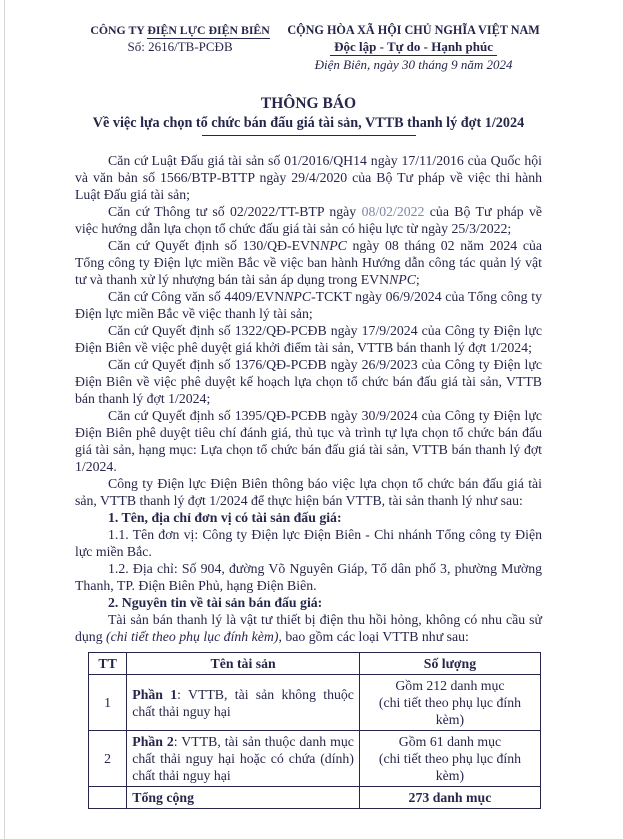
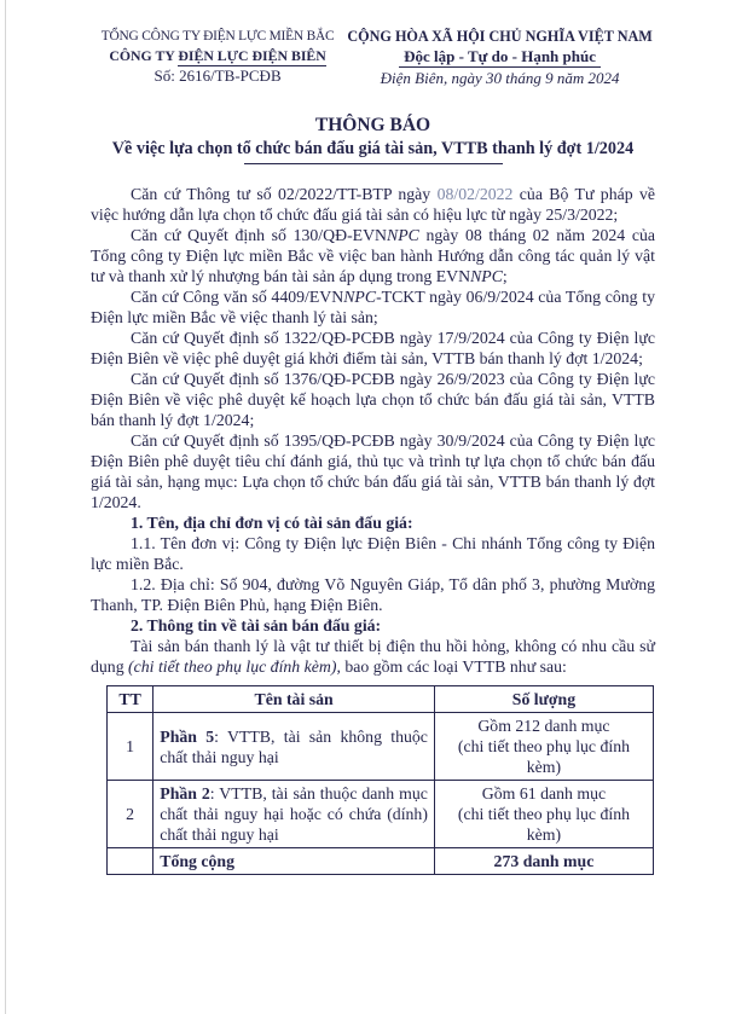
+ TỔNG CÔNG TY ĐIỆN LỰC MIỀN BẮC
  CÔNG TY ĐIỆN LỰC ĐIỆN BIÊN
  Số: 2616/TB-PCĐB
  CỘNG HÒA XÃ HỘI CHỦ NGHĨA VIỆT NAM
  Độc lập - Tự do - Hạnh phúc
  Điện Biên, ngày 30 tháng 9 năm 2024
  THÔNG BÁO
  Về việc lựa chọn tổ chức bán đấu giá tài sản, VTTB thanh lý đợt 1/2024
- Căn cứ Luật Đấu giá tài sản số 01/2016/QH14 ngày 17/11/2016 của Quốc hội và văn bản số 1566/BTP-BTTP ngày 29/4/2020 của Bộ Tư pháp về việc thi hành Luật Đấu giá tài sản;
  Căn cứ Thông tư số 02/2022/TT-BTP ngày 08/02/2022 của Bộ Tư pháp về việc hướng dẫn lựa chọn tổ chức đấu giá tài sản có hiệu lực từ ngày 25/3/2022;
  Căn cứ Quyết định số 130/QĐ-EVNNPC ngày 08 tháng 02 năm 2024 của Tổng công ty Điện lực miền Bắc về việc ban hành Hướng dẫn công tác quản lý vật tư và thanh xử lý nhượng bán tài sản áp dụng trong EVNNPC;
  Căn cứ Công văn số 4409/EVNNPC-TCKT ngày 06/9/2024 của Tổng công ty Điện lực miền Bắc về việc thanh lý tài sản;
  Căn cứ Quyết định số 1322/QĐ-PCĐB ngày 17/9/2024 của Công ty Điện lực Điện Biên về việc phê duyệt giá khởi điểm tài sản, VTTB bán thanh lý đợt 1/2024;
  Căn cứ Quyết định số 1376/QĐ-PCĐB ngày 26/9/2023 của Công ty Điện lực Điện Biên về việc phê duyệt kế hoạch lựa chọn tổ chức bán đấu giá tài sản, VTTB bán thanh lý đợt 1/2024;
  Căn cứ Quyết định số 1395/QĐ-PCĐB ngày 30/9/2024 của Công ty Điện lực Điện Biên phê duyệt tiêu chí đánh giá, thủ tục và trình tự lựa chọn tổ chức bán đấu giá tài sản, hạng mục: Lựa chọn tổ chức bán đấu giá tài sản, VTTB bán thanh lý đợt 1/2024.
- Công ty Điện lực Điện Biên thông báo việc lựa chọn tổ chức bán đấu giá tài sản, VTTB thanh lý đợt 1/2024 để thực hiện bán VTTB, tài sản thanh lý như sau:
  1. Tên, địa chỉ đơn vị có tài sản đấu giá:
  1.1. Tên đơn vị: Công ty Điện lực Điện Biên - Chi nhánh Tổng công ty Điện lực miền Bắc.
  1.2. Địa chỉ: Số 904, đường Võ Nguyên Giáp, Tổ dân phố 3, phường Mường Thanh, TP. Điện Biên Phủ, hạng Điện Biên.
- 2. Nguyên tin về tài sản bán đấu giá:
+ 2. Thông tin về tài sản bán đấu giá:
  Tài sản bán thanh lý là vật tư thiết bị điện thu hồi hỏng, không có nhu cầu sử dụng (chi tiết theo phụ lục đính kèm), bao gồm các loại VTTB như sau:
  TT	Tên tài sản	Số lượng
- 1	Phần 1: VTTB, tài sản không thuộc chất thải nguy hại	Gồm 212 danh mục(chi tiết theo phụ lục đính kèm)
+ 1	Phần 5: VTTB, tài sản không thuộc chất thải nguy hại	Gồm 212 danh mục(chi tiết theo phụ lục đính kèm)
  2	Phần 2: VTTB, tài sản thuộc danh mục chất thải nguy hại hoặc có chứa (dính) chất thải nguy hại	Gồm 61 danh mục(chi tiết theo phụ lục đính kèm)
  	Tổng cộng	273 danh mục
